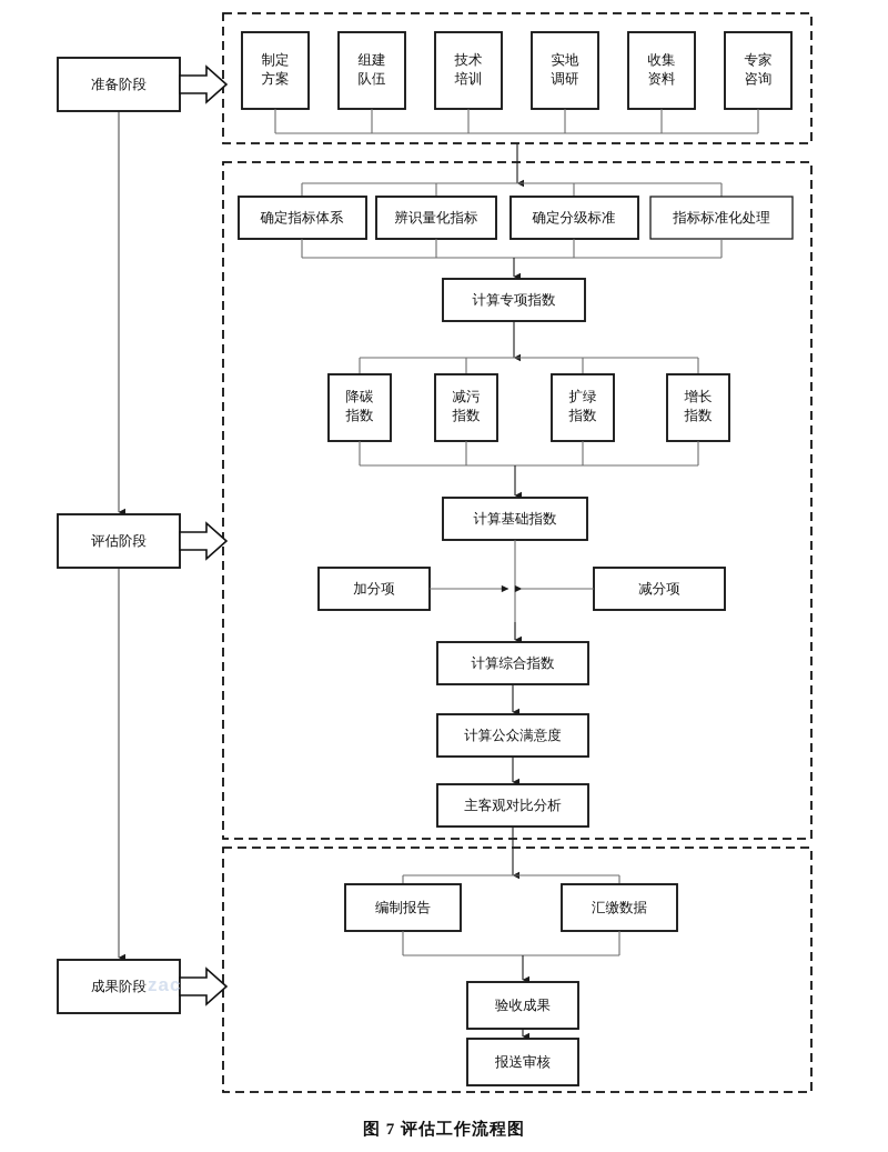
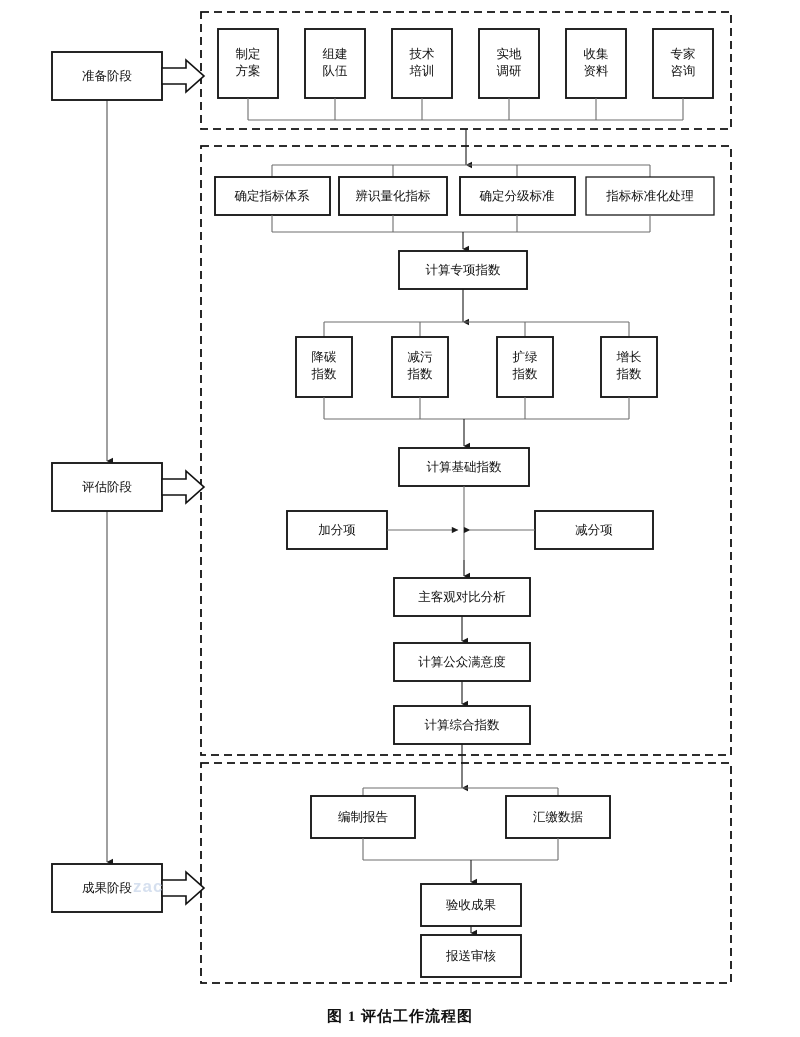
  准备阶段
  评估阶段
  成果阶段
  制定方案
  组建队伍
  技术培训
  实地调研
  收集资料
  专家咨询
  确定指标体系
  辨识量化指标
  确定分级标准
  指标标准化处理
  计算专项指数
  降碳指数
  减污指数
  扩绿指数
  增长指数
  计算基础指数
  加分项
  减分项
- 计算综合指数
+ 主客观对比分析
  计算公众满意度
- 主客观对比分析
+ 计算综合指数
  编制报告
  汇缴数据
  验收成果
  报送审核
  zac
- 图 7 评估工作流程图
+ 图 1 评估工作流程图
